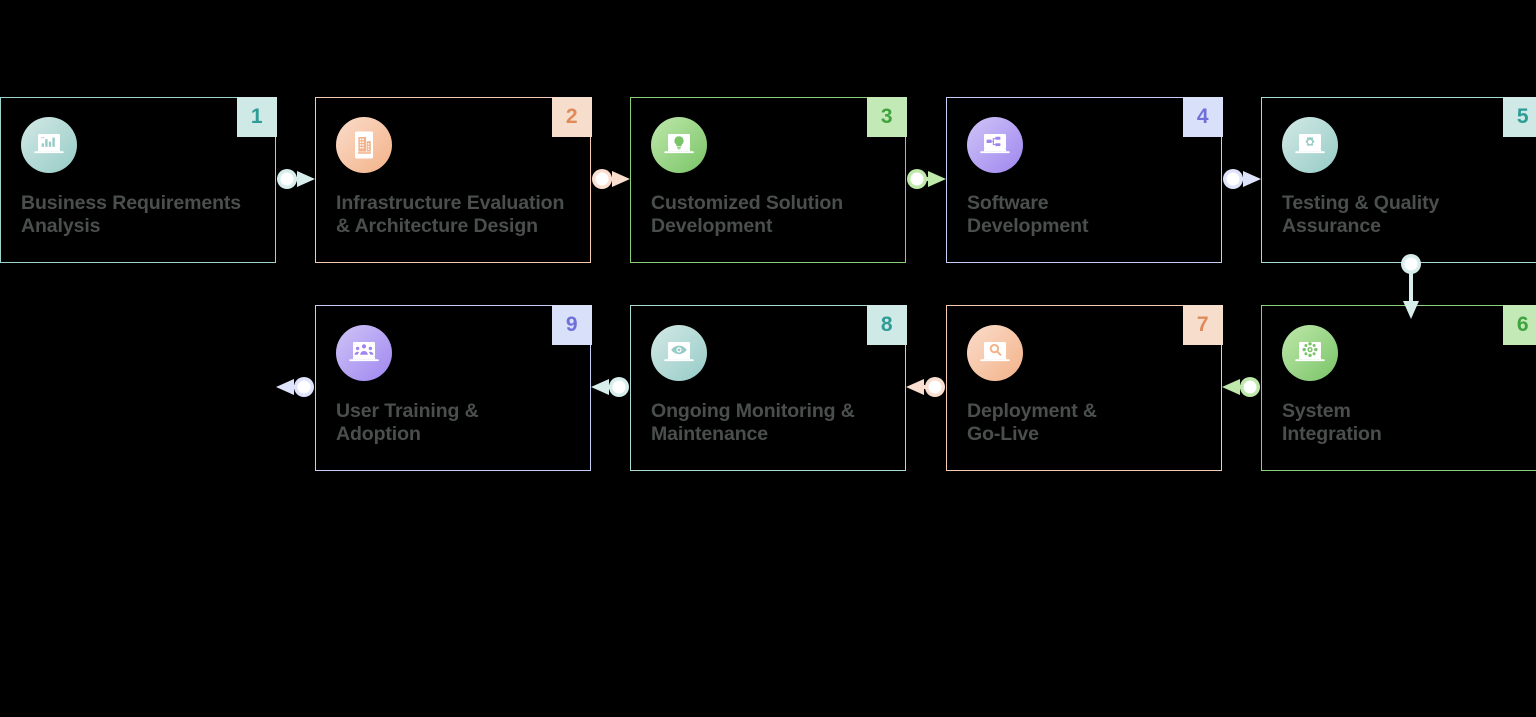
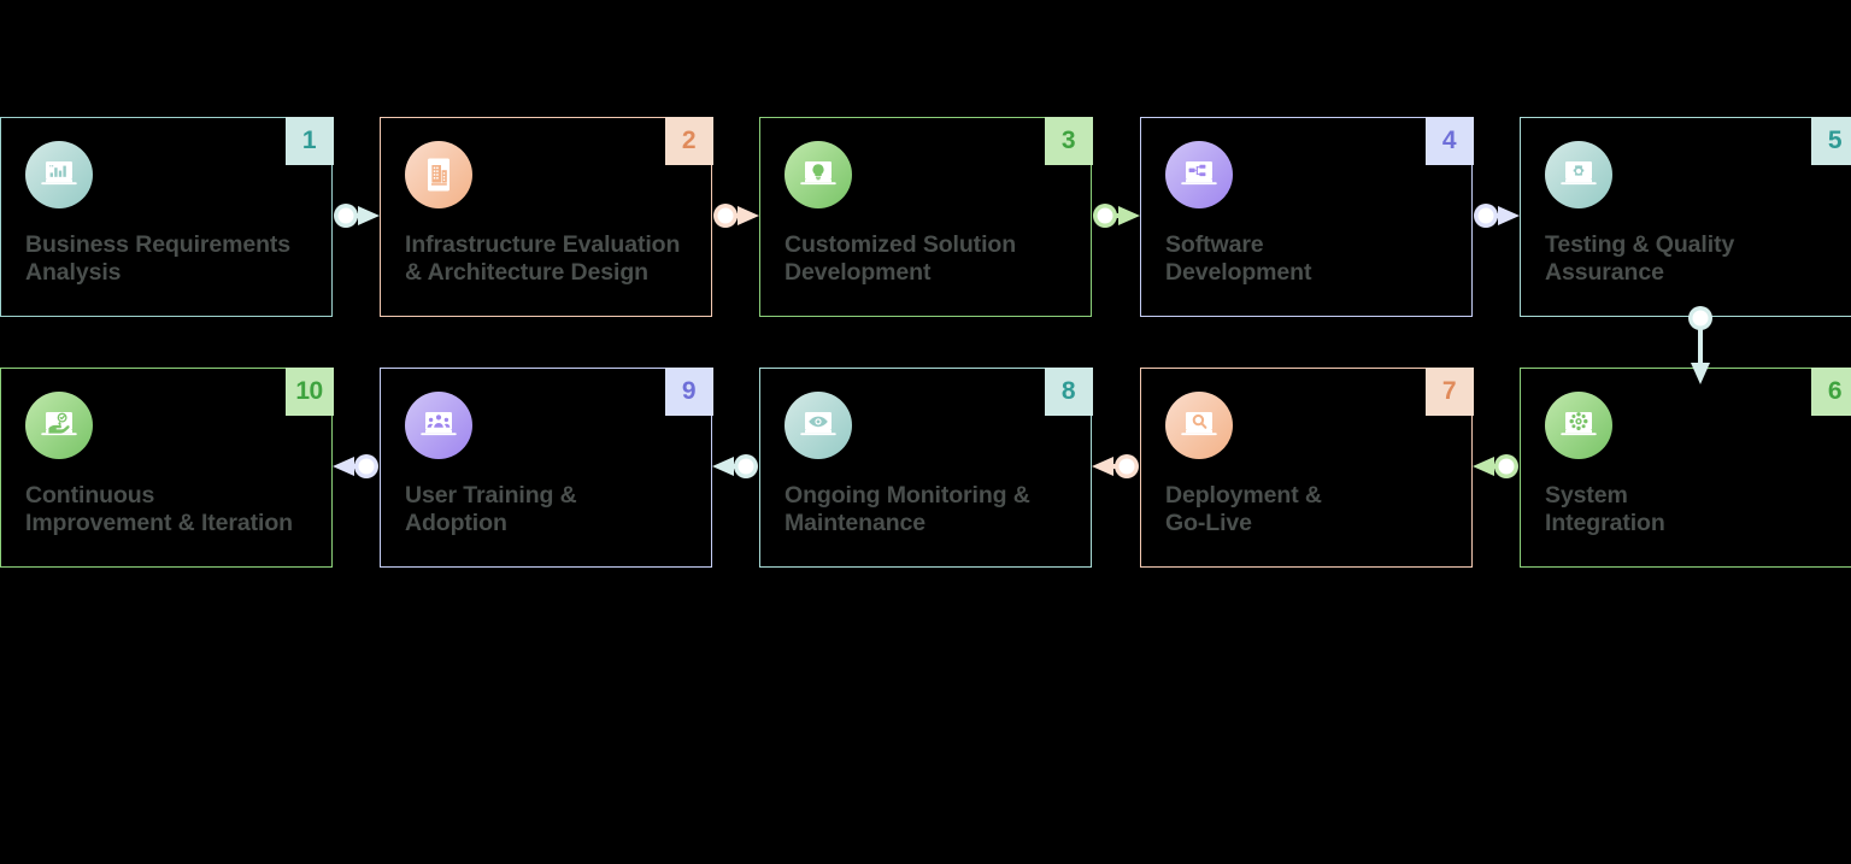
  1
  Business Requirements
  Analysis
  2
  Infrastructure Evaluation
  & Architecture Design
  3
  Customized Solution
  Development
  4
  Software
  Development
  5
  Testing & Quality
  Assurance
  6
  System
  Integration
  7
  Deployment &
  Go-Live
  8
  Ongoing Monitoring &
  Maintenance
  9
  User Training &
  Adoption
+ 10
+ Continuous
+ Improvement & Iteration
